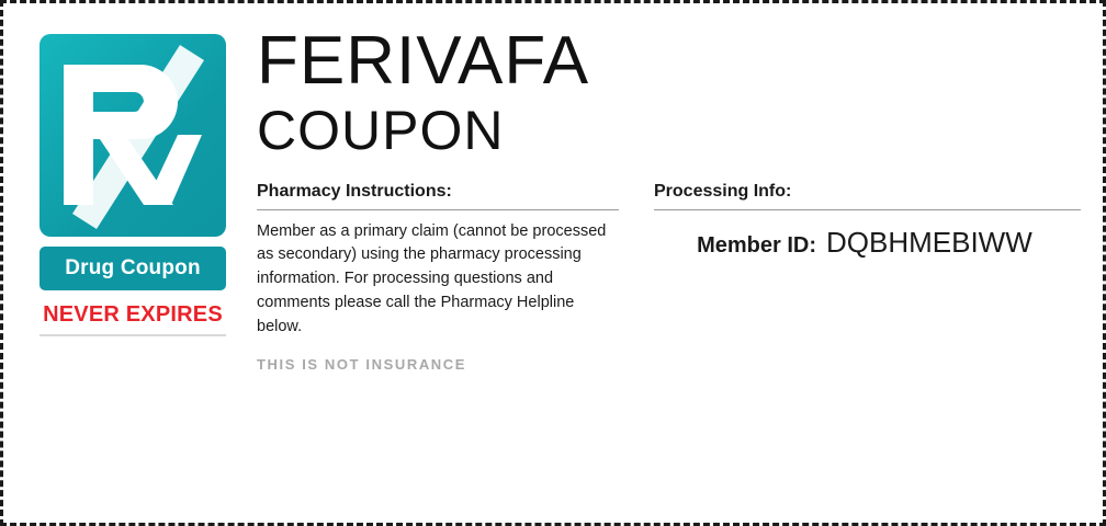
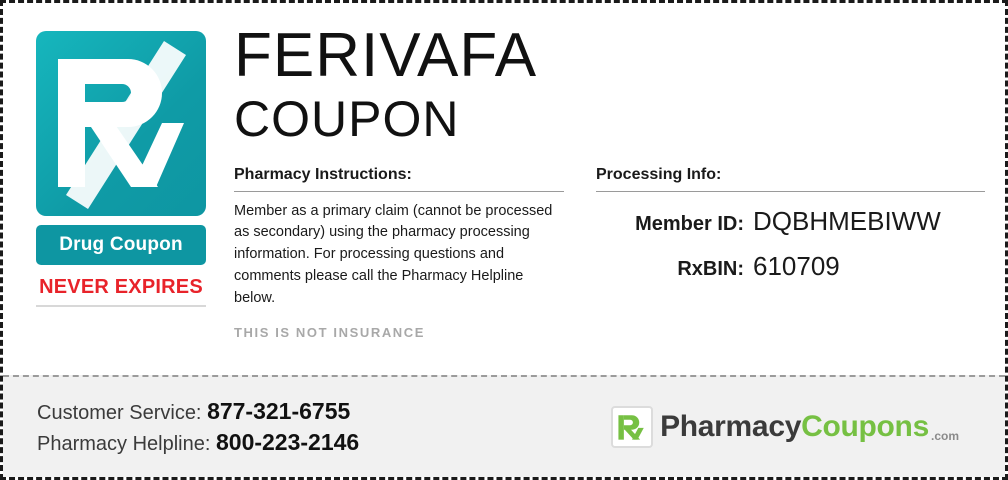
  Drug Coupon
  NEVER EXPIRES
  FERIVAFA
  COUPON
  Pharmacy Instructions:
  Member as a primary claim (cannot be processed as secondary) using the pharmacy processing information. For processing questions and comments please call the Pharmacy Helpline below.
  THIS IS NOT INSURANCE
  Processing Info:
  Member ID:
  DQBHMEBIWW
+ RxBIN:
+ 610709
+ Customer Service: 877-321-6755
+ Pharmacy Helpline: 800-223-2146
+ PharmacyCoupons
+ .com
